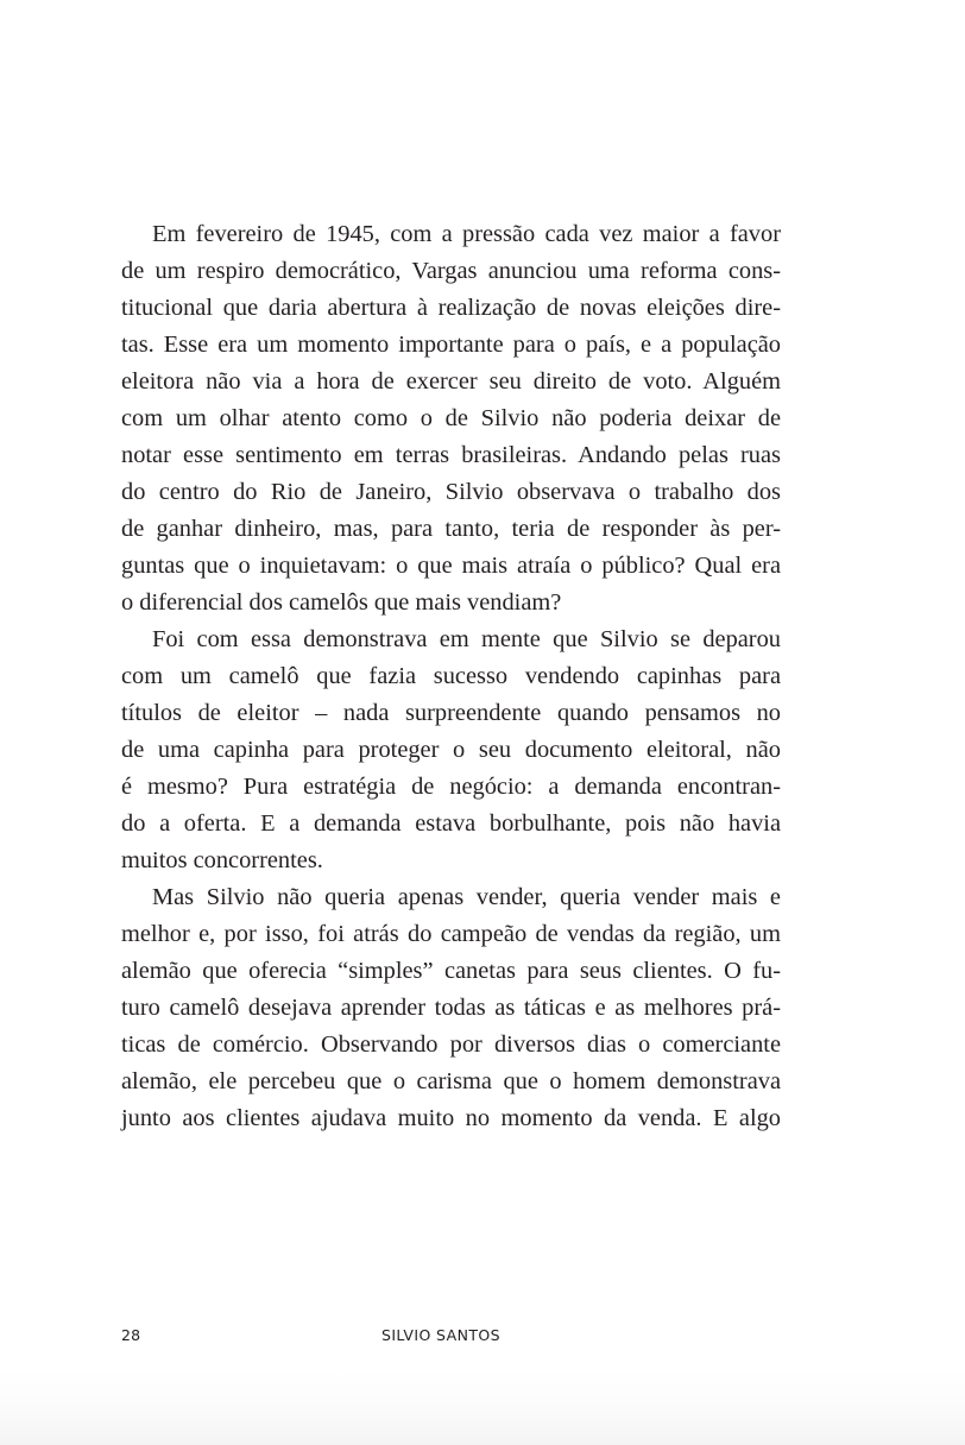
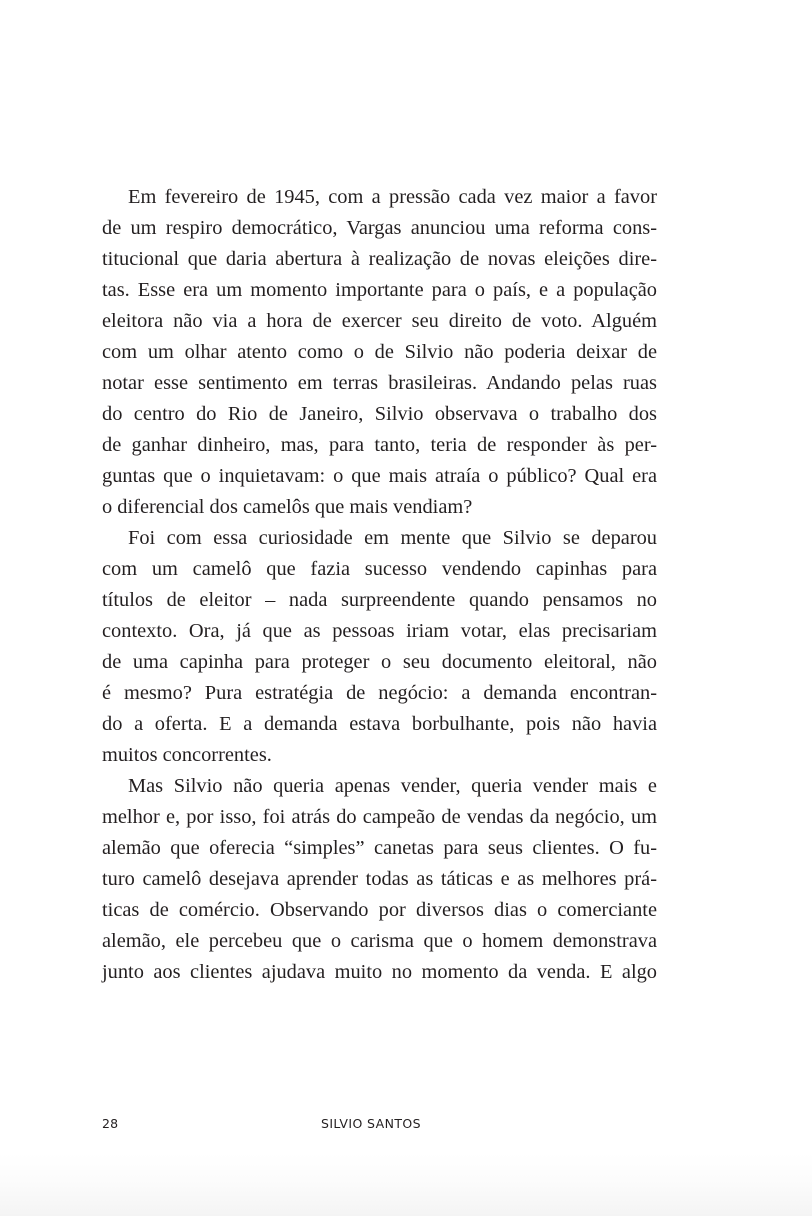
  Em fevereiro de 1945, com a pressão cada vez maior a favor
  de um respiro democrático, Vargas anunciou uma reforma cons-
  titucional que daria abertura à realização de novas eleições dire-
  tas. Esse era um momento importante para o país, e a população
  eleitora não via a hora de exercer seu direito de voto. Alguém
  com um olhar atento como o de Silvio não poderia deixar de
  notar esse sentimento em terras brasileiras. Andando pelas ruas
  do centro do Rio de Janeiro, Silvio observava o trabalho dos
  de ganhar dinheiro, mas, para tanto, teria de responder às per-
  guntas que o inquietavam: o que mais atraía o público? Qual era
  o diferencial dos camelôs que mais vendiam?
- Foi com essa demonstrava em mente que Silvio se deparou
+ Foi com essa curiosidade em mente que Silvio se deparou
  com um camelô que fazia sucesso vendendo capinhas para
  títulos de eleitor – nada surpreendente quando pensamos no
+ contexto. Ora, já que as pessoas iriam votar, elas precisariam
  de uma capinha para proteger o seu documento eleitoral, não
  é mesmo? Pura estratégia de negócio: a demanda encontran-
  do a oferta. E a demanda estava borbulhante, pois não havia
  muitos concorrentes.
  Mas Silvio não queria apenas vender, queria vender mais e
- melhor e, por isso, foi atrás do campeão de vendas da região, um
+ melhor e, por isso, foi atrás do campeão de vendas da negócio, um
  alemão que oferecia “simples” canetas para seus clientes. O fu-
  turo camelô desejava aprender todas as táticas e as melhores prá-
  ticas de comércio. Observando por diversos dias o comerciante
  alemão, ele percebeu que o carisma que o homem demonstrava
  junto aos clientes ajudava muito no momento da venda. E algo
  28
  SILVIO SANTOS
